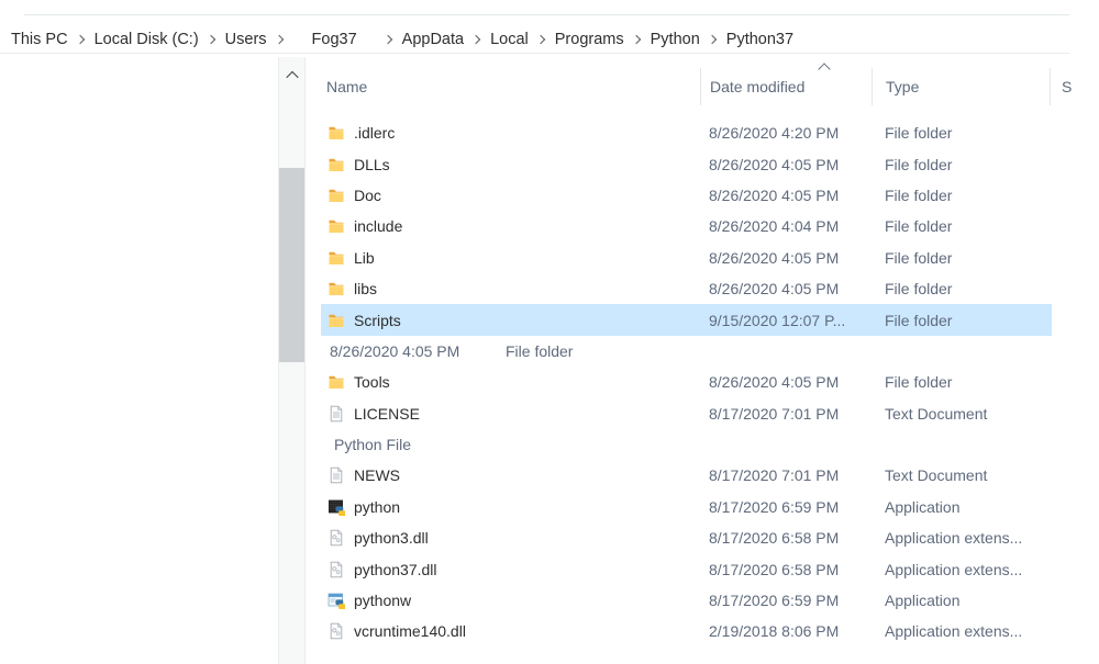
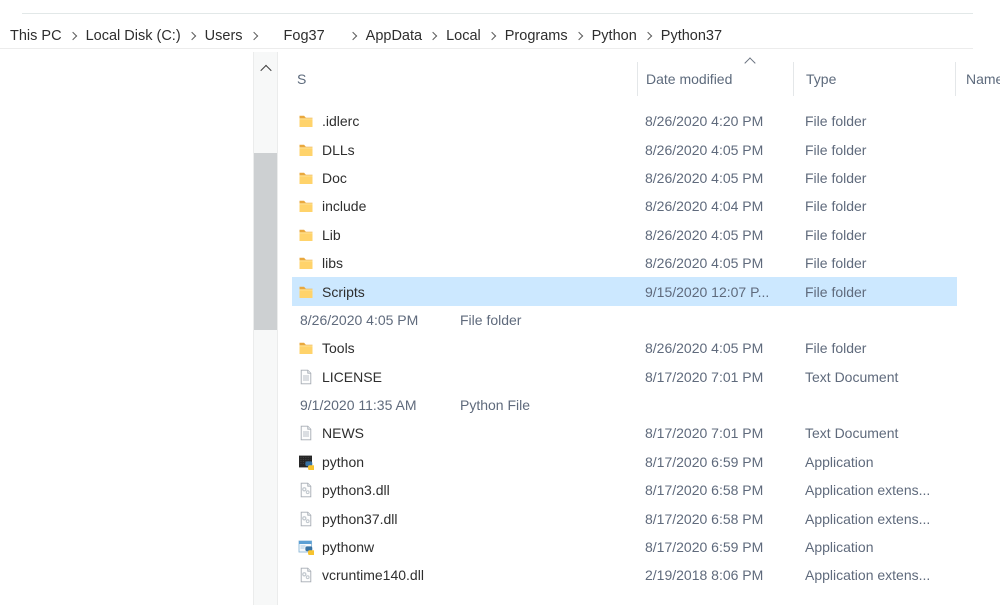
  This PC
  Local Disk (C:)
  Users
  Fog37
  AppData
  Local
  Programs
  Python
  Python37
- Name
+ S
  Date modified
  Type
- S
+ Name
  .idlerc
  8/26/2020 4:20 PM
  File folder
  DLLs
  8/26/2020 4:05 PM
  File folder
  Doc
  8/26/2020 4:05 PM
  File folder
  include
  8/26/2020 4:04 PM
  File folder
  Lib
  8/26/2020 4:05 PM
  File folder
  libs
  8/26/2020 4:05 PM
  File folder
  Scripts
  9/15/2020 12:07 P...
  File folder
  8/26/2020 4:05 PM
  File folder
  Tools
  8/26/2020 4:05 PM
  File folder
  LICENSE
  8/17/2020 7:01 PM
  Text Document
+ 9/1/2020 11:35 AM
  Python File
  NEWS
  8/17/2020 7:01 PM
  Text Document
  python
  8/17/2020 6:59 PM
  Application
  python3.dll
  8/17/2020 6:58 PM
  Application extens...
  python37.dll
  8/17/2020 6:58 PM
  Application extens...
  pythonw
  8/17/2020 6:59 PM
  Application
  vcruntime140.dll
  2/19/2018 8:06 PM
  Application extens...
